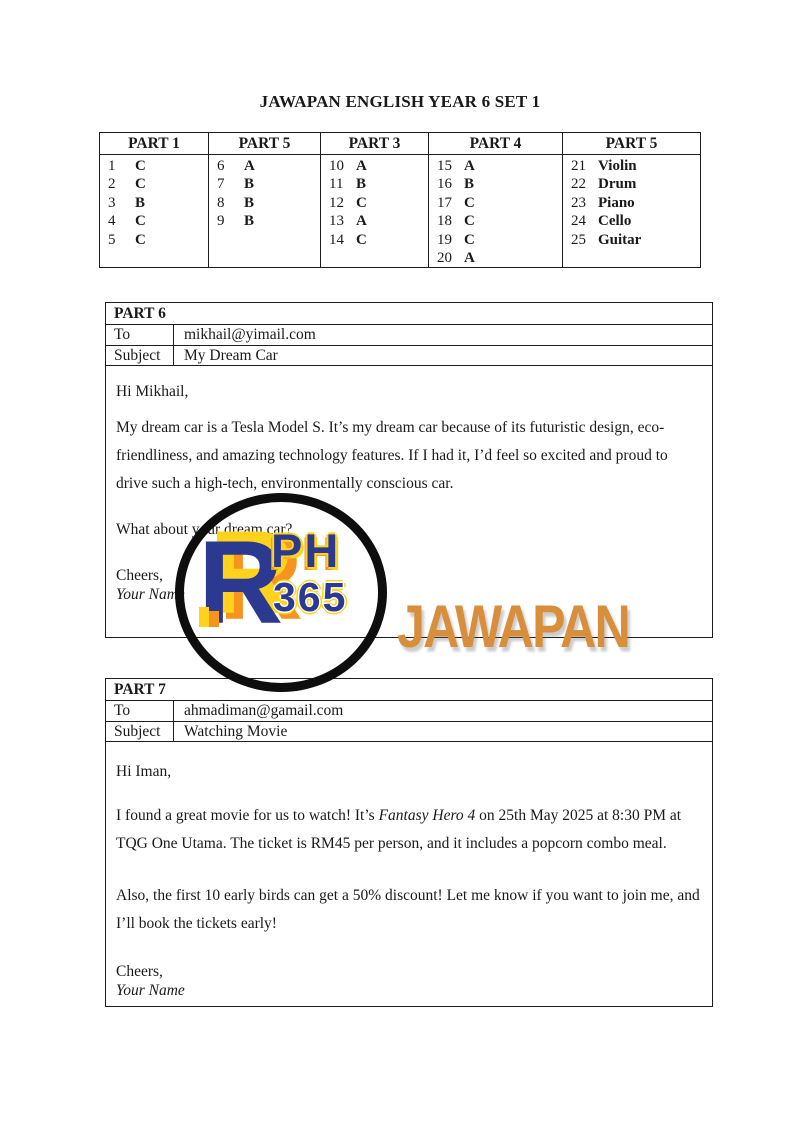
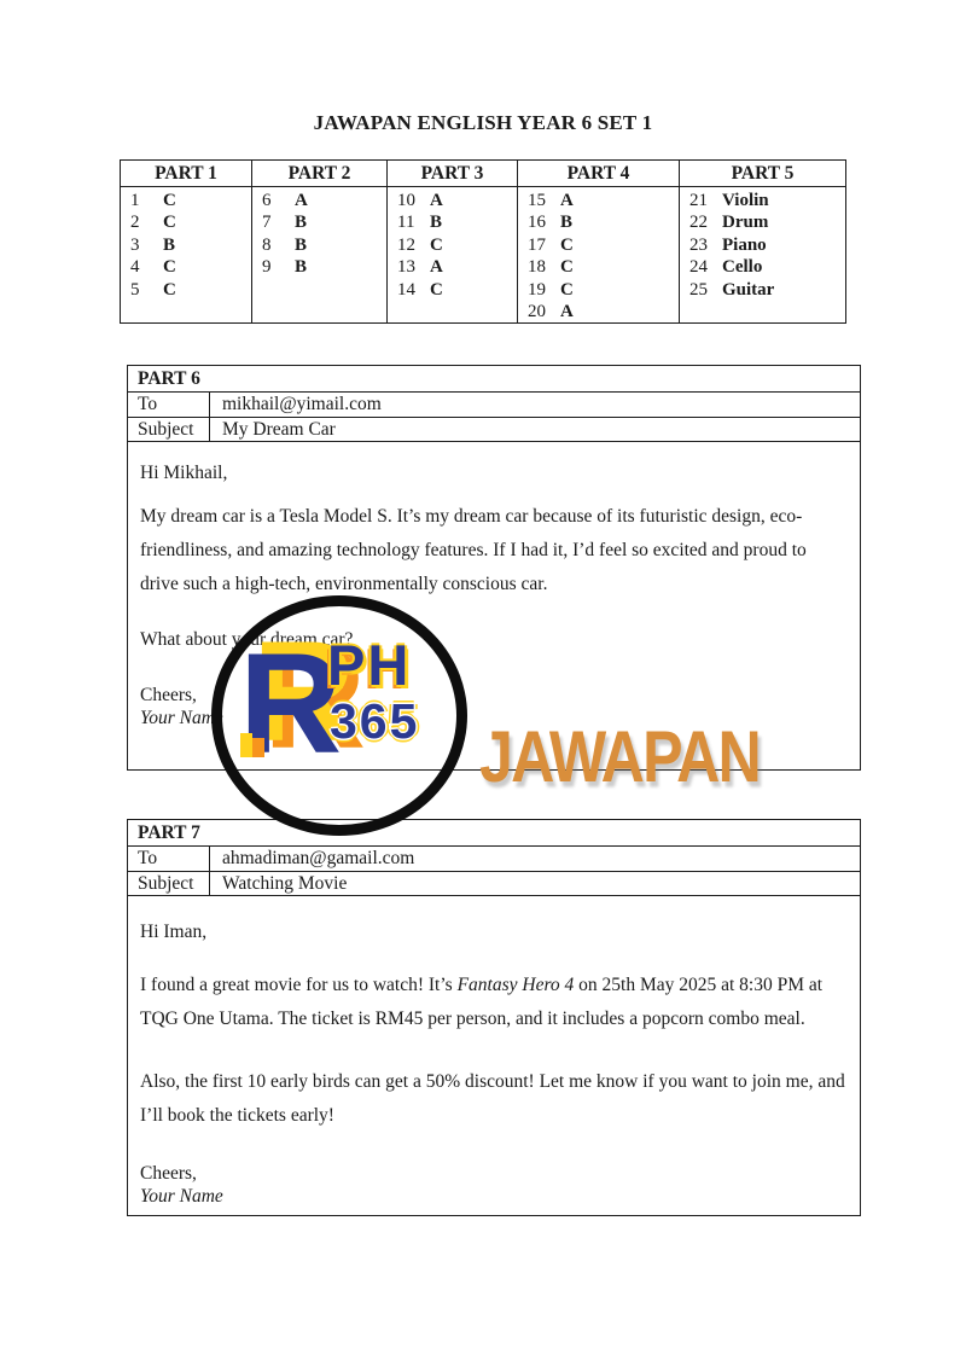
  JAWAPAN ENGLISH YEAR 6 SET 1
- PART 1	PART 5	PART 3	PART 4	PART 5
+ PART 1	PART 2	PART 3	PART 4	PART 5
  1 C 2 C 3 B 4 C 5 C	6 A 7 B 8 B 9 B	10 A 11 B 12 C 13 A 14 C	15 A 16 B 17 C 18 C 19 C 20 A	21 Violin 22 Drum 23 Piano 24 Cello 25 Guitar
  PART 6
  To
  mikhail@yimail.com
  Subject
  My Dream Car
  Hi Mikhail,
  My dream car is a Tesla Model S. It’s my dream car because of its futuristic design, eco-friendliness, and amazing technology features. If I had it, I’d feel so excited and proud to drive such a high-tech, environmentally conscious car.
  What about your dream car?
  Cheers,
  Your Name
  PART 7
  To
  ahmadiman@gamail.com
  Subject
  Watching Movie
  Hi Iman,
  I found a great movie for us to watch! It’s Fantasy Hero 4 on 25th May 2025 at 8:30 PM at TQG One Utama. The ticket is RM45 per person, and it includes a popcorn combo meal.
  Also, the first 10 early birds can get a 50% discount! Let me know if you want to join me, and I’ll book the tickets early!
  Cheers,
  Your Name
  R
  R
  PH
  365
  JAWAPAN
